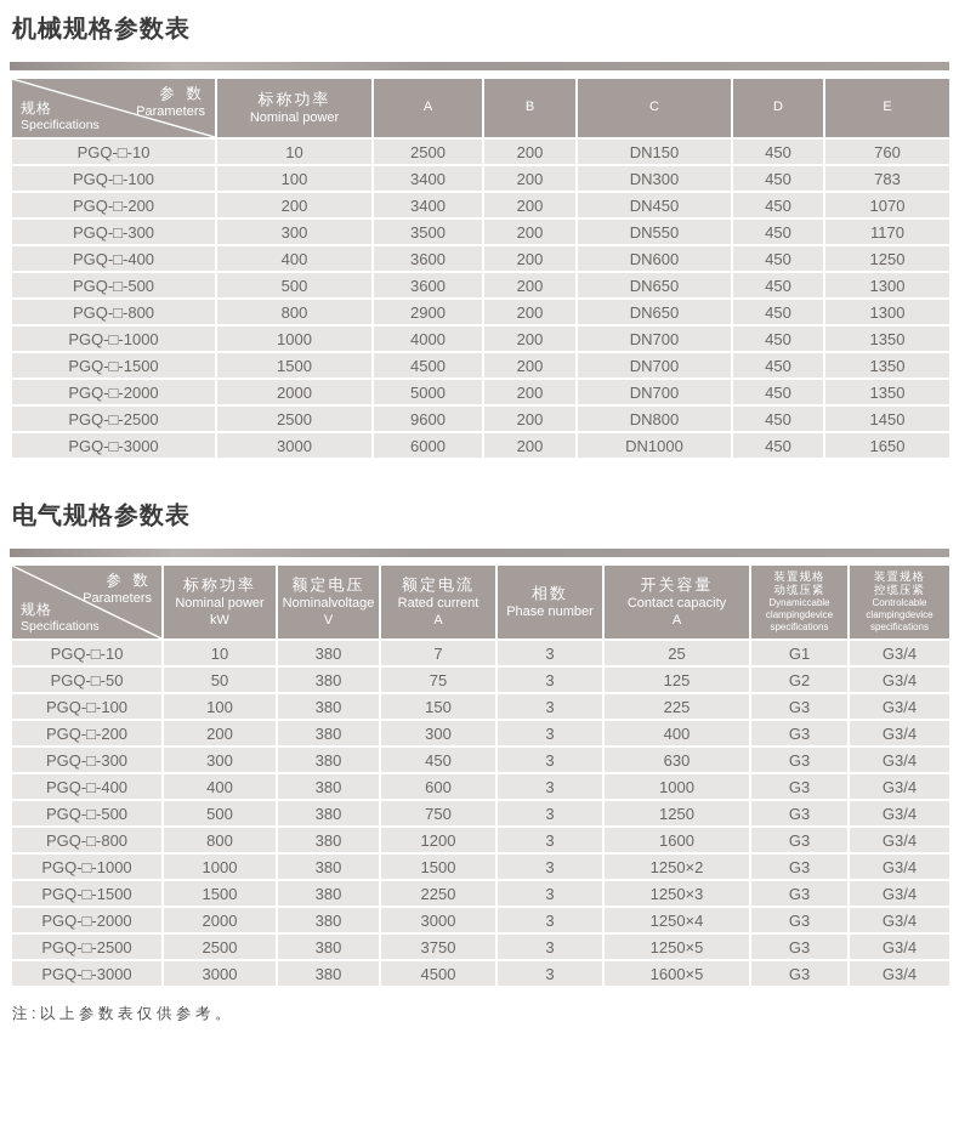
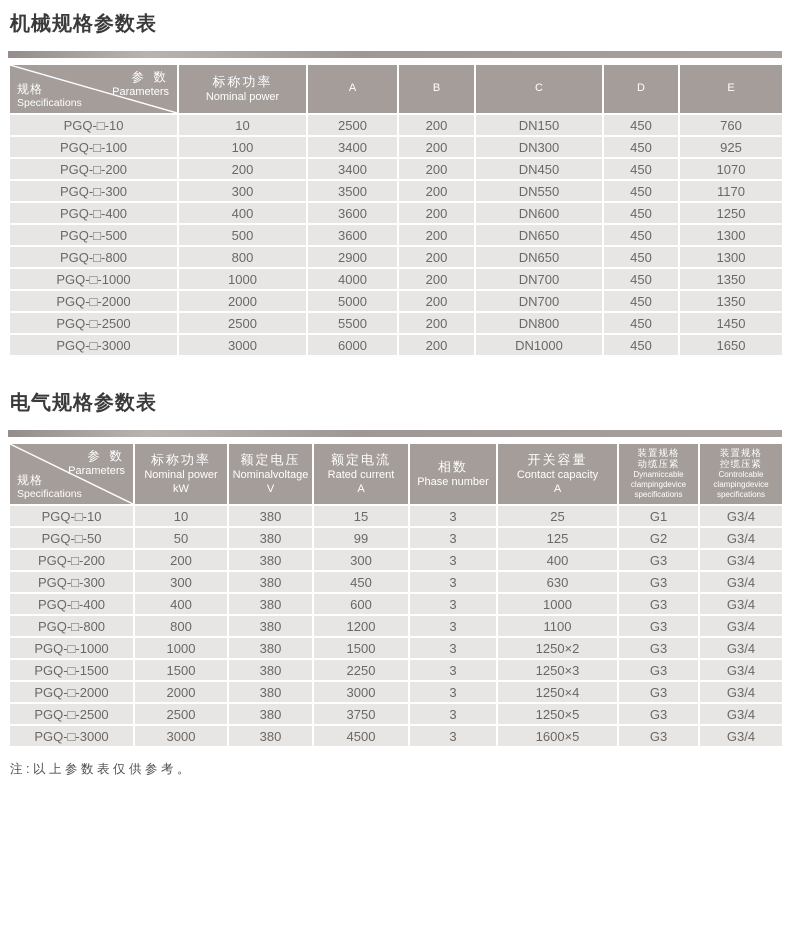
  机械规格参数表
  参 数 Parameters 规格 Specifications	标称功率Nominal power	A	B	C	D	E
  PGQ-□-10	10	2500	200	DN150	450	760
- PGQ-□-100	100	3400	200	DN300	450	783
+ PGQ-□-100	100	3400	200	DN300	450	925
  PGQ-□-200	200	3400	200	DN450	450	1070
  PGQ-□-300	300	3500	200	DN550	450	1170
  PGQ-□-400	400	3600	200	DN600	450	1250
  PGQ-□-500	500	3600	200	DN650	450	1300
  PGQ-□-800	800	2900	200	DN650	450	1300
  PGQ-□-1000	1000	4000	200	DN700	450	1350
- PGQ-□-1500	1500	4500	200	DN700	450	1350
  PGQ-□-2000	2000	5000	200	DN700	450	1350
- PGQ-□-2500	2500	9600	200	DN800	450	1450
+ PGQ-□-2500	2500	5500	200	DN800	450	1450
  PGQ-□-3000	3000	6000	200	DN1000	450	1650
  电气规格参数表
  参 数 Parameters 规格 Specifications	标称功率Nominal powerkW	额定电压NominalvoltageV	额定电流Rated currentA	相数Phase number	开关容量Contact capacityA	装置规格动缆压紧Dynamiccableclampingdevicespecifications	装置规格控缆压紧Controlcableclampingdevicespecifications
- PGQ-□-10	10	380	7	3	25	G1	G3/4
+ PGQ-□-10	10	380	15	3	25	G1	G3/4
- PGQ-□-50	50	380	75	3	125	G2	G3/4
+ PGQ-□-50	50	380	99	3	125	G2	G3/4
- PGQ-□-100	100	380	150	3	225	G3	G3/4
  PGQ-□-200	200	380	300	3	400	G3	G3/4
  PGQ-□-300	300	380	450	3	630	G3	G3/4
  PGQ-□-400	400	380	600	3	1000	G3	G3/4
- PGQ-□-500	500	380	750	3	1250	G3	G3/4
- PGQ-□-800	800	380	1200	3	1600	G3	G3/4
+ PGQ-□-800	800	380	1200	3	1100	G3	G3/4
  PGQ-□-1000	1000	380	1500	3	1250×2	G3	G3/4
  PGQ-□-1500	1500	380	2250	3	1250×3	G3	G3/4
  PGQ-□-2000	2000	380	3000	3	1250×4	G3	G3/4
  PGQ-□-2500	2500	380	3750	3	1250×5	G3	G3/4
  PGQ-□-3000	3000	380	4500	3	1600×5	G3	G3/4
  注:以上参数表仅供参考。
